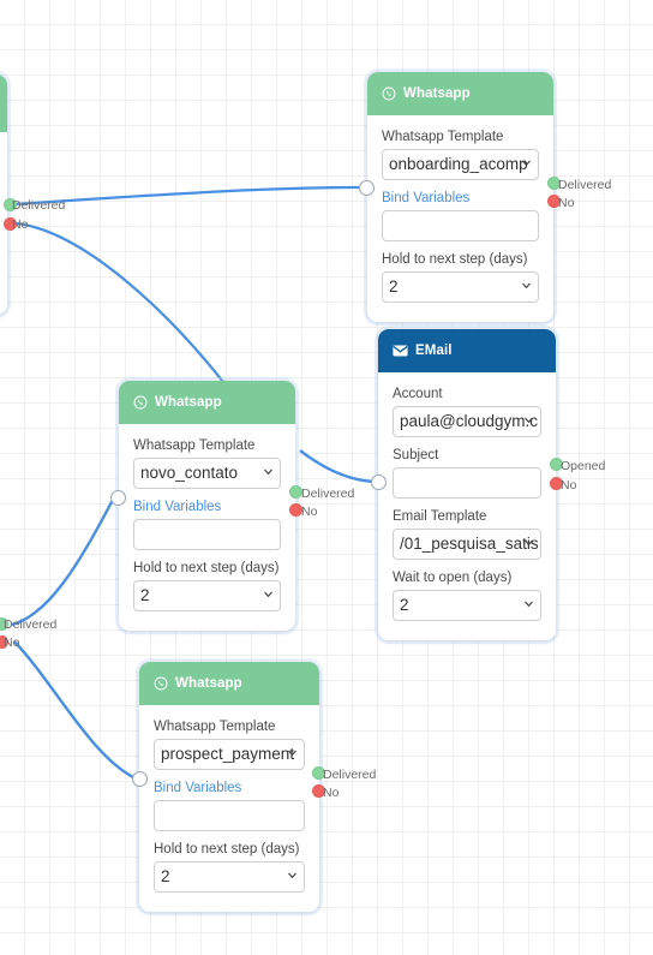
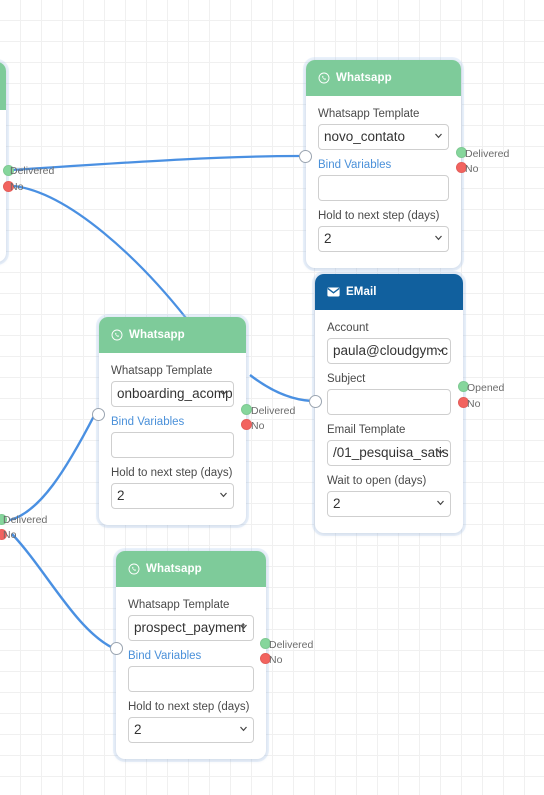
  Delivered
  No
  Delivered
  No
  Whatsapp
  Whatsapp Template
- onboarding_acomp
+ novo_contato
  Bind Variables
  Hold to next step (days)
  2
  Delivered
  No
  EMail
  Account
  paula@cloudgymc
  Subject
  Email Template
  /01_pesquisa_sats
  Wait to open (days)
  2
  Opened
  No
  Whatsapp
  Whatsapp Template
- novo_contato
+ onboarding_acomp
  Bind Variables
  Hold to next step (days)
  2
  Delivered
  No
  Whatsapp
  Whatsapp Template
  prospect_paymen
  Bind Variables
  Hold to next step (days)
  2
  Delivered
  No
